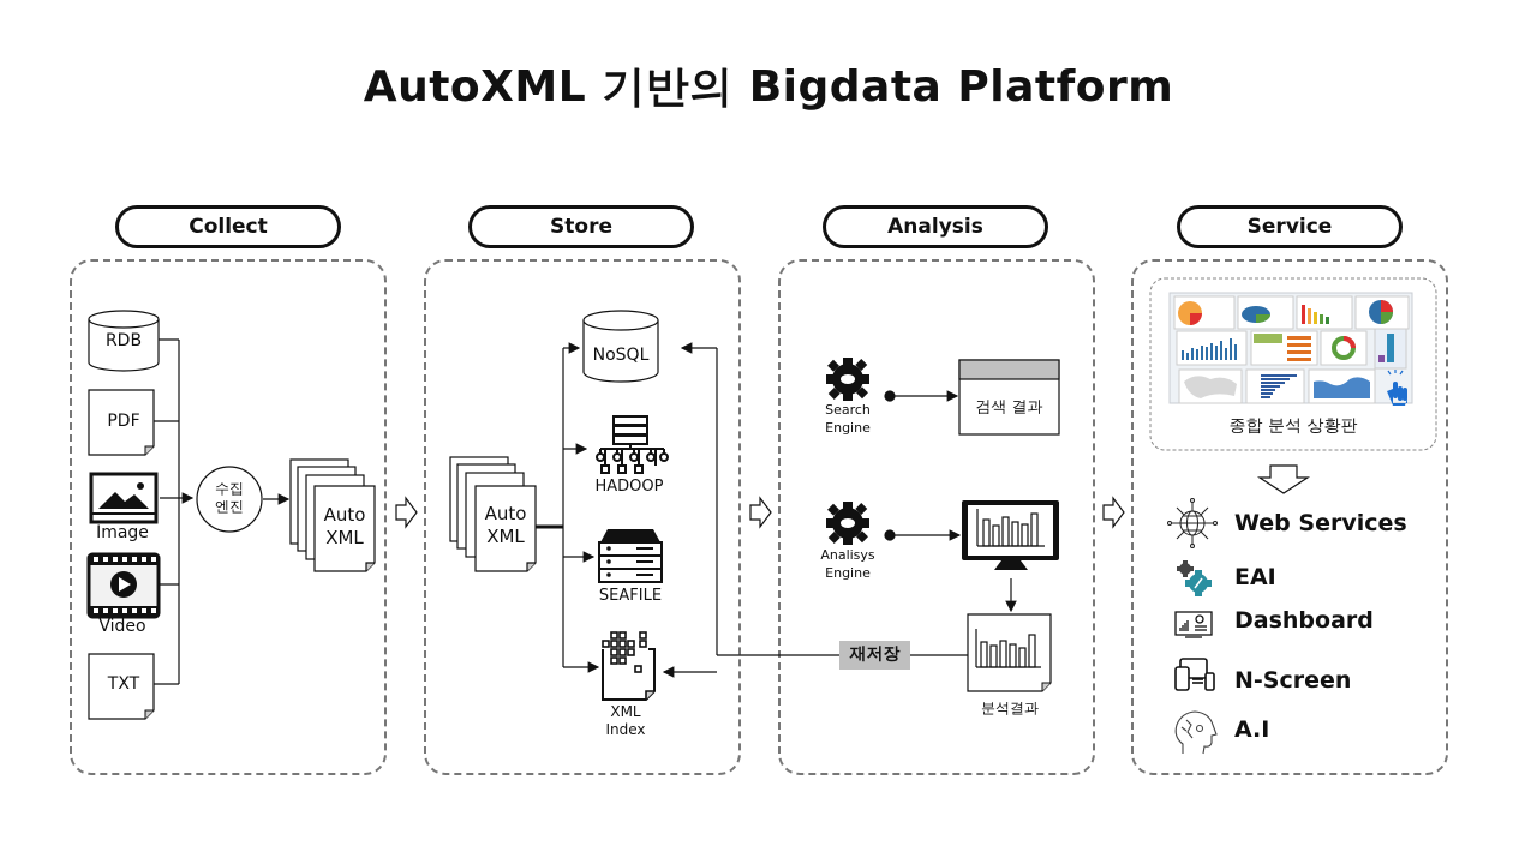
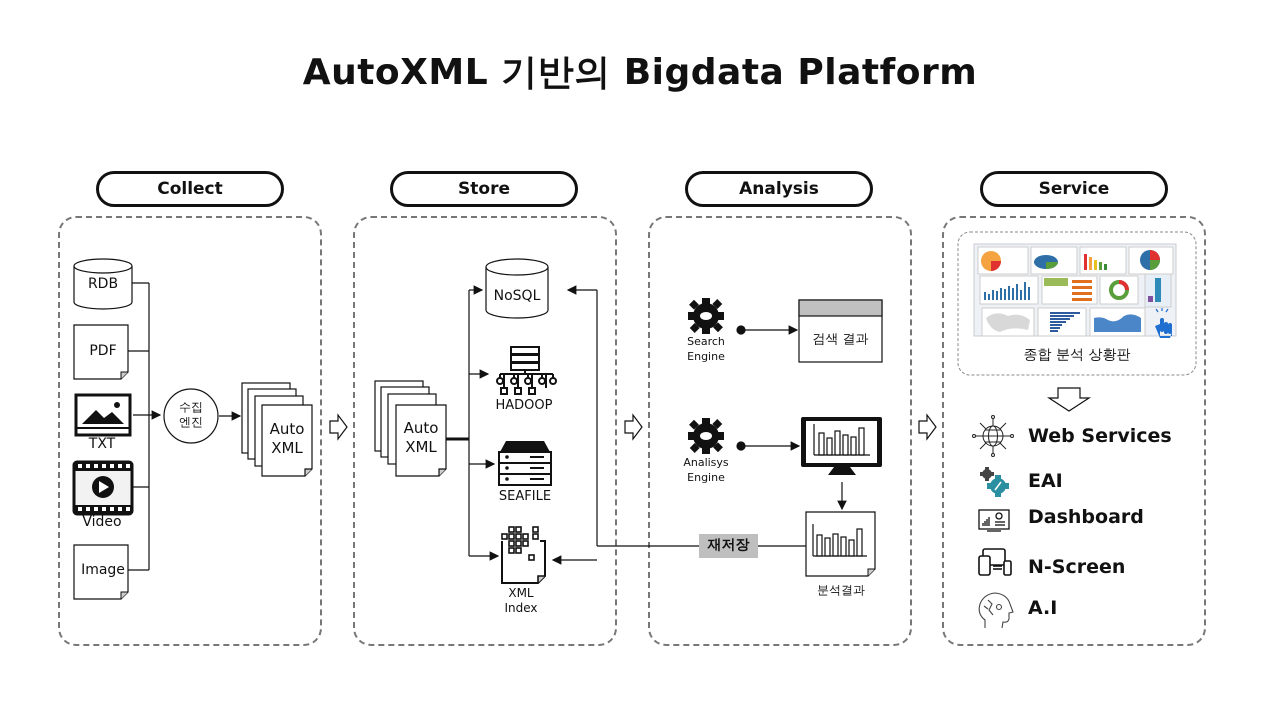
  AutoXML 기반의 Bigdata Platform
  Collect
  Store
  Analysis
  Service
  RDB
  PDF
- Image
+ TXT
  Video
- TXT
+ Image
  수집
  엔진
  Auto
  XML
  Auto
  XML
  NoSQL
  HADOOP
  SEAFILE
  XML
  Index
  Search
  Engine
  검색 결과
  Analisys
  Engine
  분석결과
  재저장
  종합 분석 상황판
  Web Services
  EAI
  Dashboard
  N-Screen
  A.I
